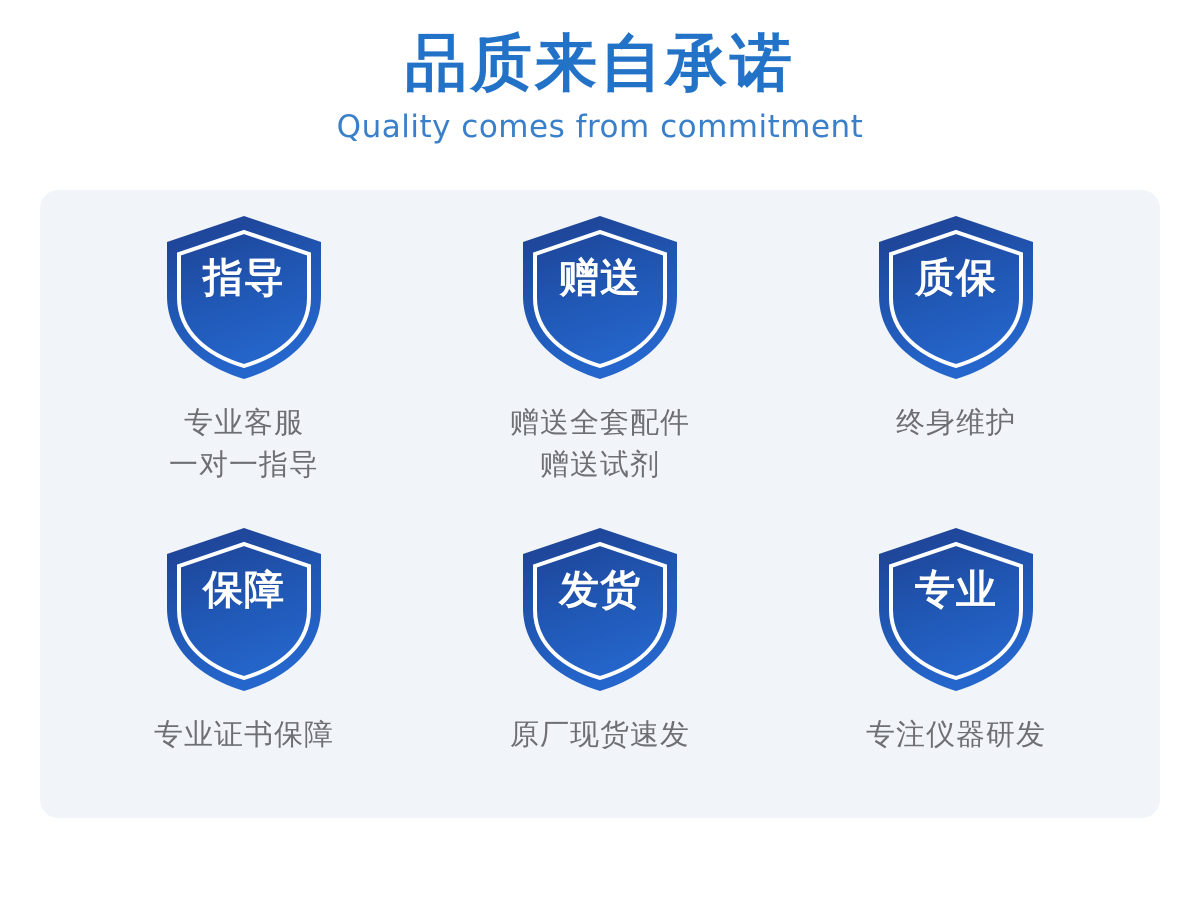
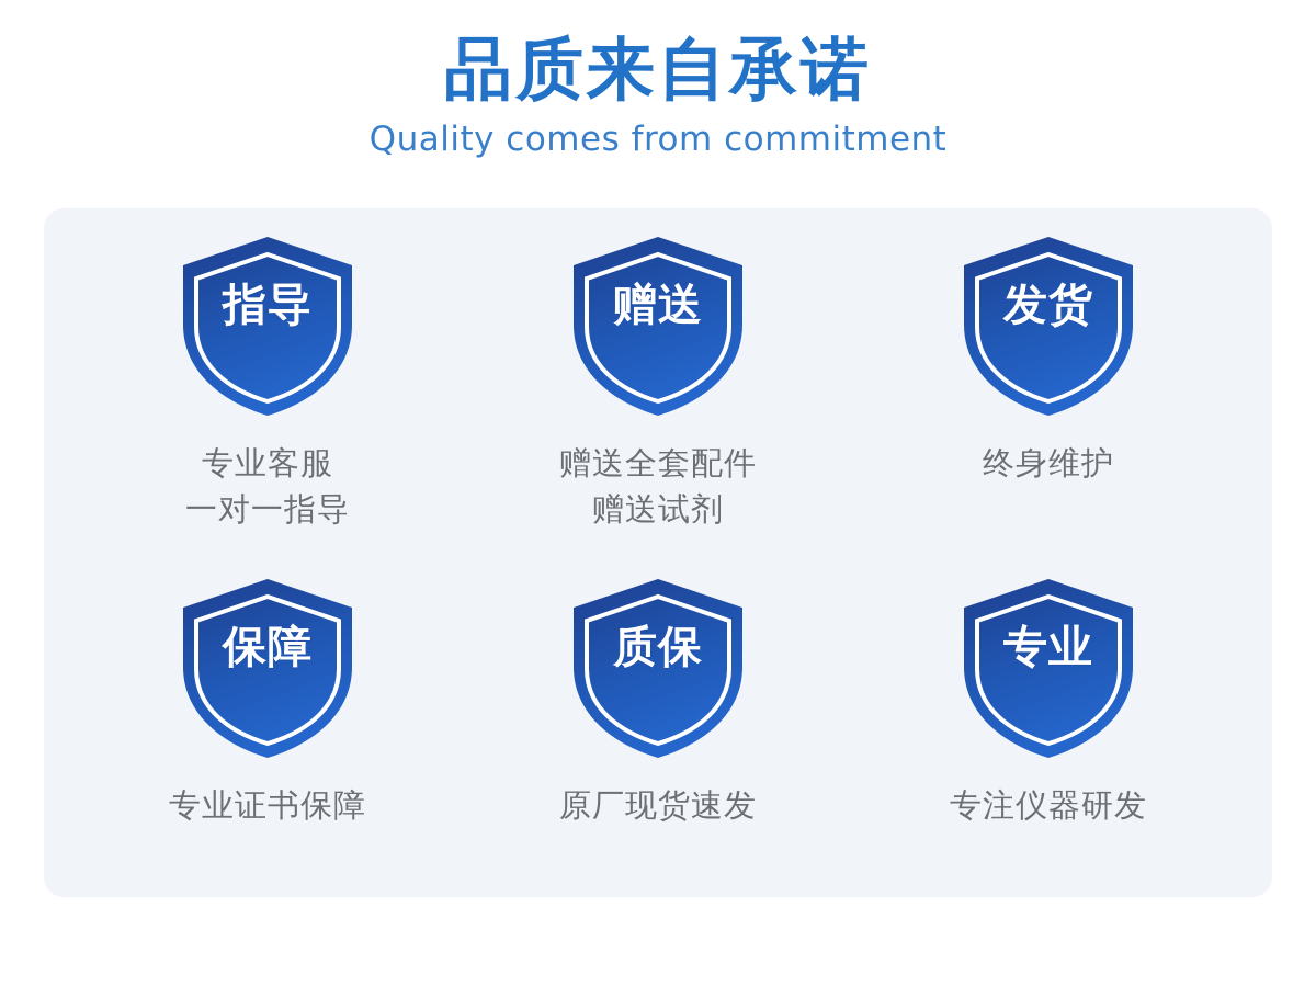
  品质来自承诺
  Quality comes from commitment
  指导
  专业客服
  一对一指导
  赠送
  赠送全套配件
  赠送试剂
- 质保
+ 发货
  终身维护
  保障
  专业证书保障
- 发货
+ 质保
  原厂现货速发
  专业
  专注仪器研发
